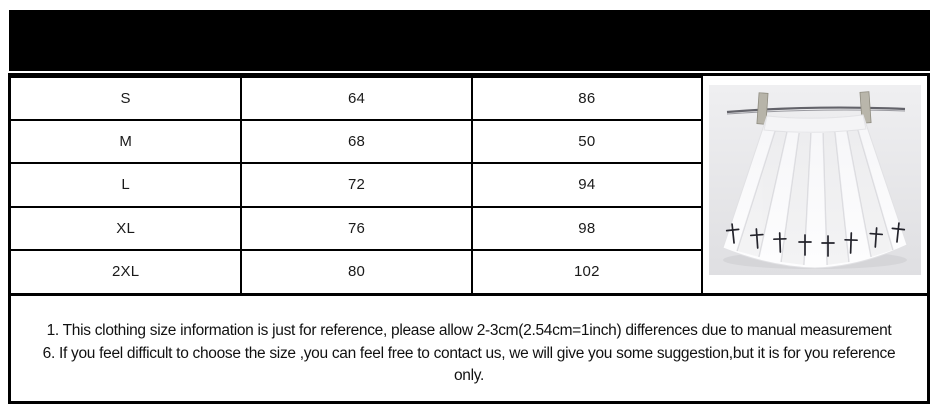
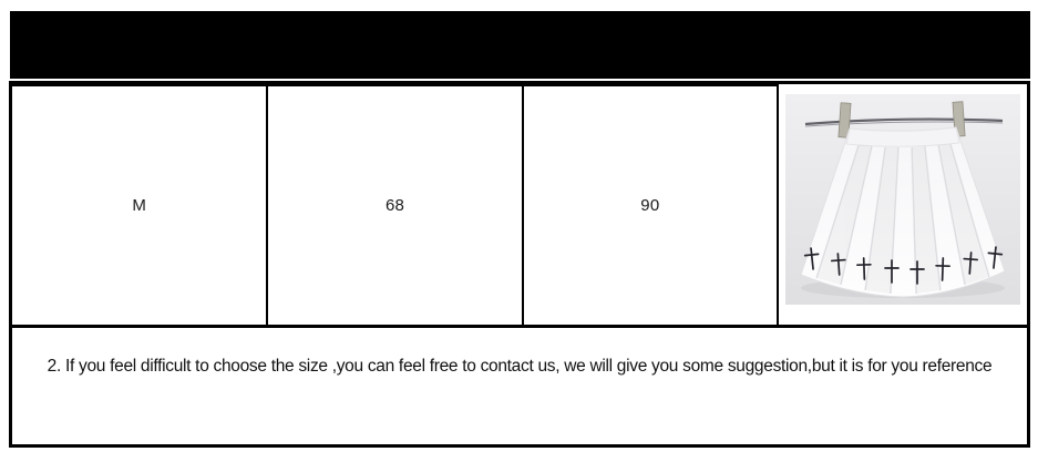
- S	64	86
- M	68	50
+ M	68	90
- L	72	94
- XL	76	98
- 2XL	80	102
- 1. This clothing size information is just for reference, please allow 2-3cm(2.54cm=1inch) differences due to manual measurement
- 6. If you feel difficult to choose the size ,you can feel free to contact us, we will give you some suggestion,but it is for you reference
+ 2. If you feel difficult to choose the size ,you can feel free to contact us, we will give you some suggestion,but it is for you reference
- only.
